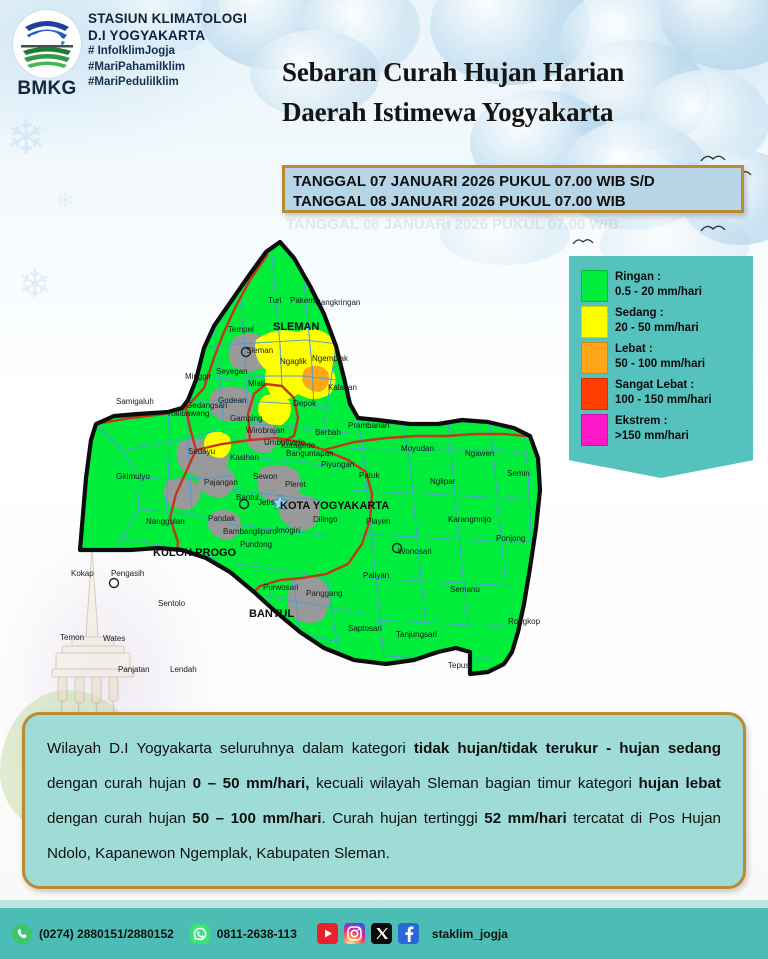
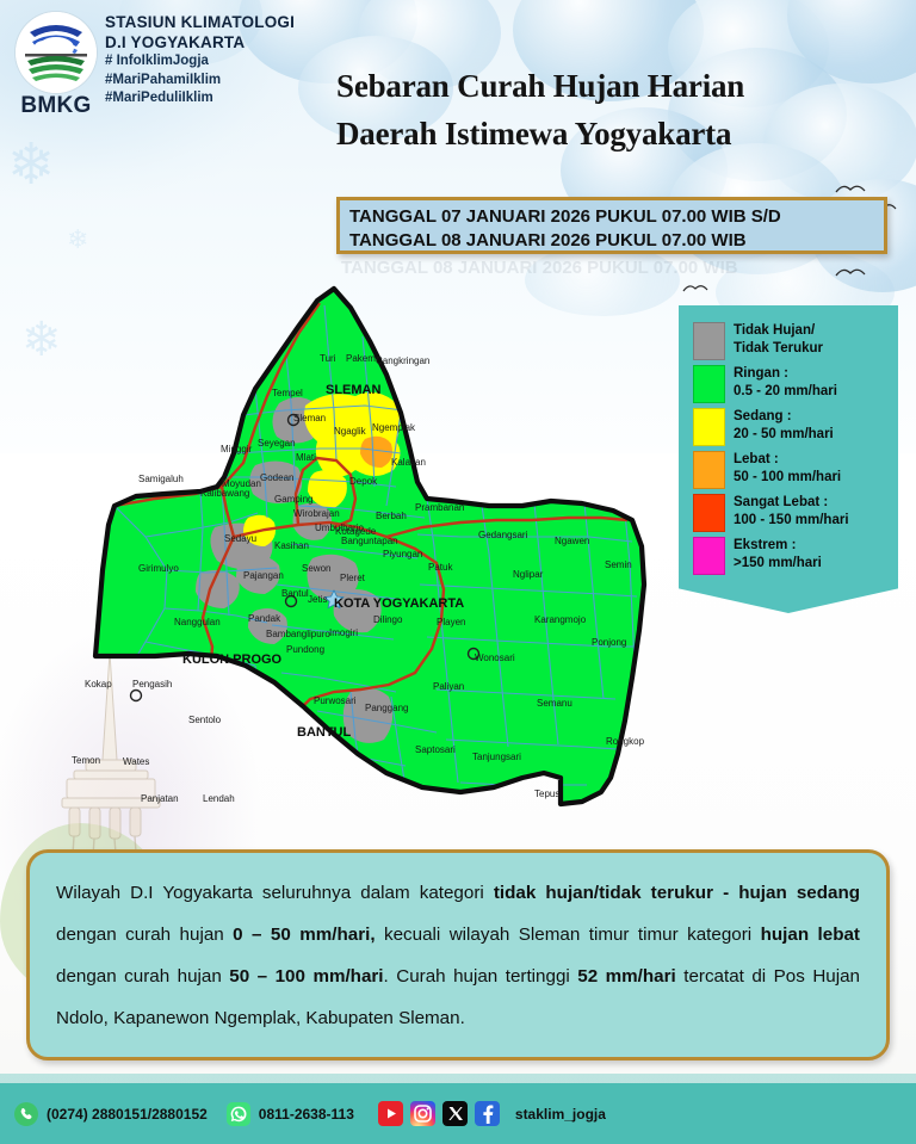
  ❄
  ❄
  BMKG
  STASIUN KLIMATOLOGI
  D.I YOGYAKARTA
  # InfoIklimJogja
  #MariPahamiIklim
  #MariPeduliIklim
  Sebaran Curah Hujan Harian
  Daerah Istimewa Yogyakarta
  TANGGAL 08 JANUARI 2026 PUKUL 07.00 WIB
  TANGGAL 07 JANUARI 2026 PUKUL 07.00 WIB S/D
  TANGGAL 08 JANUARI 2026 PUKUL 07.00 WIB
  KULON PROGO
  SLEMAN
  KOTA YOGYAKARTA
  BANTUL
  Samigaluh
  Kalibawang
  Girimulyo
  Nanggulan
  Kokap
  Pengasih
  Temon
  Wates
  Panjatan
  Sentolo
  Lendah
  Turi
  Pakem
  Cangkringan
  Tempel
  Sleman
  Ngaglik
  Ngemplak
  Seyegan
  Minggir
  Mlati
  Kalasan
- Gedangsari
+ Moyudan
  Godean
  Depok
  Gamping
  Berbah
  Prambanan
  Wirobrajan
  Umbulharjo
  Kotagede
  Banguntapan
  Sedayu
  Kasihan
  Piyungan
- Moyudan
+ Gedangsari
  Ngawen
  Semin
  Patuk
  Nglipar
  Sewon
  Pajangan
  Pleret
  Bantul
  Jetis
  Pandak
  Dilingo
  Playen
  Karangmojo
  Bambanglipuro
  Imogiri
  Ponjong
  Pundong
  Wonosari
  Purwosari
  Panggang
  Paliyan
  Semanu
  Rongkop
  Saptosari
  Tanjungsari
  Tepus
+ Tidak Hujan/
+ Tidak Terukur
  Ringan :
  0.5 - 20 mm/hari
  Sedang :
  20 - 50 mm/hari
  Lebat :
  50 - 100 mm/hari
  Sangat Lebat :
  100 - 150 mm/hari
  Ekstrem :
  >150 mm/hari
- Wilayah D.I Yogyakarta seluruhnya dalam kategori tidak hujan/tidak terukur - hujan sedang dengan curah hujan 0 – 50 mm/hari, kecuali wilayah Sleman bagian timur kategori hujan lebat dengan curah hujan 50 – 100 mm/hari. Curah hujan tertinggi 52 mm/hari tercatat di Pos Hujan Ndolo, Kapanewon Ngemplak, Kabupaten Sleman.
+ Wilayah D.I Yogyakarta seluruhnya dalam kategori tidak hujan/tidak terukur - hujan sedang dengan curah hujan 0 – 50 mm/hari, kecuali wilayah Sleman timur timur kategori hujan lebat dengan curah hujan 50 – 100 mm/hari. Curah hujan tertinggi 52 mm/hari tercatat di Pos Hujan Ndolo, Kapanewon Ngemplak, Kabupaten Sleman.
  (0274) 2880151/2880152
  0811-2638-113
  staklim_jogja
